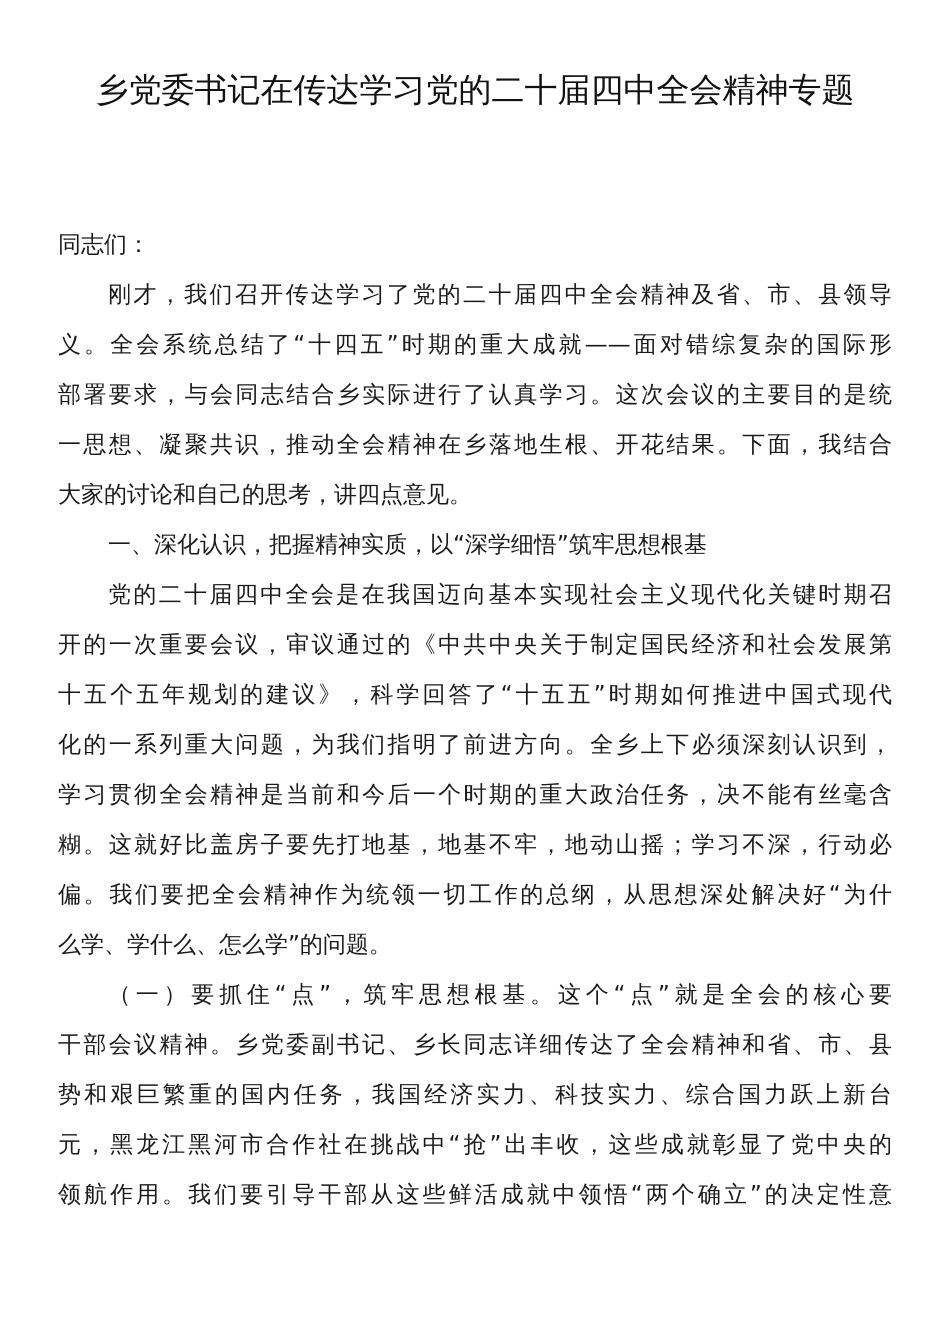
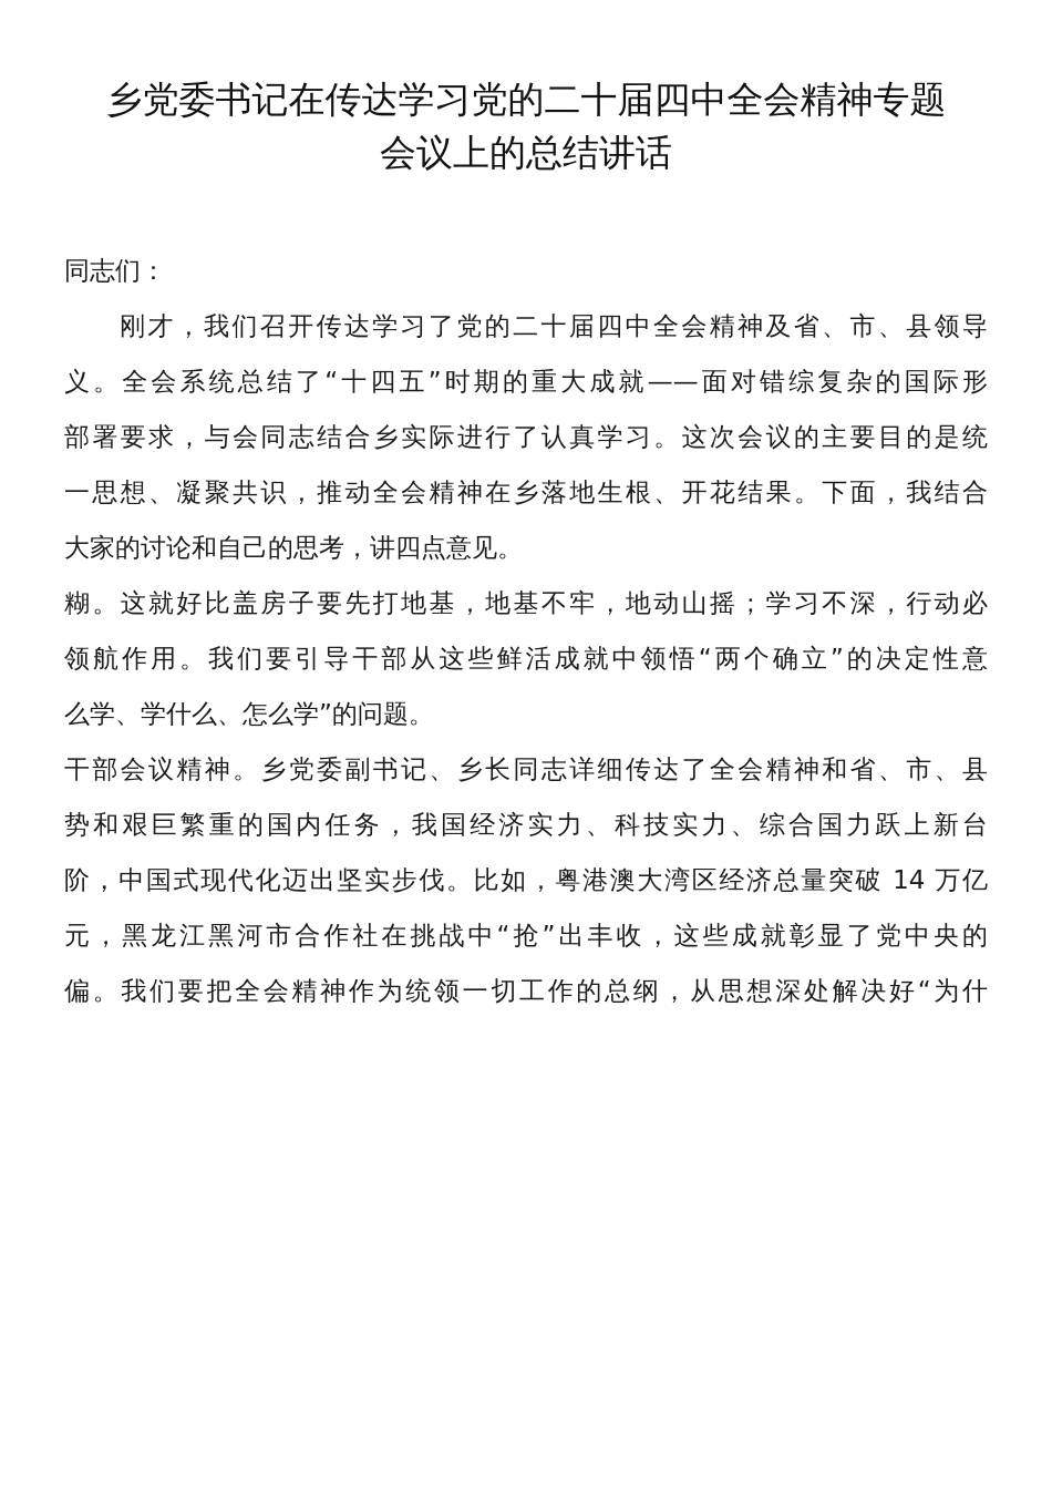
  乡党委书记在传达学习党的二十届四中全会精神专题
+ 会议上的总结讲话
  同志们：
  刚才，我们召开传达学习了党的二十届四中全会精神及省、市、县领导
  义。全会系统总结了“十四五”时期的重大成就——面对错综复杂的国际形
  部署要求，与会同志结合乡实际进行了认真学习。这次会议的主要目的是统
  一思想、凝聚共识，推动全会精神在乡落地生根、开花结果。下面，我结合
  大家的讨论和自己的思考，讲四点意见。
- 一、深化认识，把握精神实质，以“深学细悟”筑牢思想根基
- 党的二十届四中全会是在我国迈向基本实现社会主义现代化关键时期召
- 开的一次重要会议，审议通过的《中共中央关于制定国民经济和社会发展第
- 十五个五年规划的建议》，科学回答了“十五五”时期如何推进中国式现代
- 化的一系列重大问题，为我们指明了前进方向。全乡上下必须深刻认识到，
- 学习贯彻全会精神是当前和今后一个时期的重大政治任务，决不能有丝毫含
  糊。这就好比盖房子要先打地基，地基不牢，地动山摇；学习不深，行动必
- 偏。我们要把全会精神作为统领一切工作的总纲，从思想深处解决好“为什
+ 领航作用。我们要引导干部从这些鲜活成就中领悟“两个确立”的决定性意
  么学、学什么、怎么学”的问题。
- （一）要抓住“点”，筑牢思想根基。这个“点”就是全会的核心要
  干部会议精神。乡党委副书记、乡长同志详细传达了全会精神和省、市、县
  势和艰巨繁重的国内任务，我国经济实力、科技实力、综合国力跃上新台
+ 阶，中国式现代化迈出坚实步伐。比如，粤港澳大湾区经济总量突破 14 万亿
  元，黑龙江黑河市合作社在挑战中“抢”出丰收，这些成就彰显了党中央的
- 领航作用。我们要引导干部从这些鲜活成就中领悟“两个确立”的决定性意
+ 偏。我们要把全会精神作为统领一切工作的总纲，从思想深处解决好“为什
